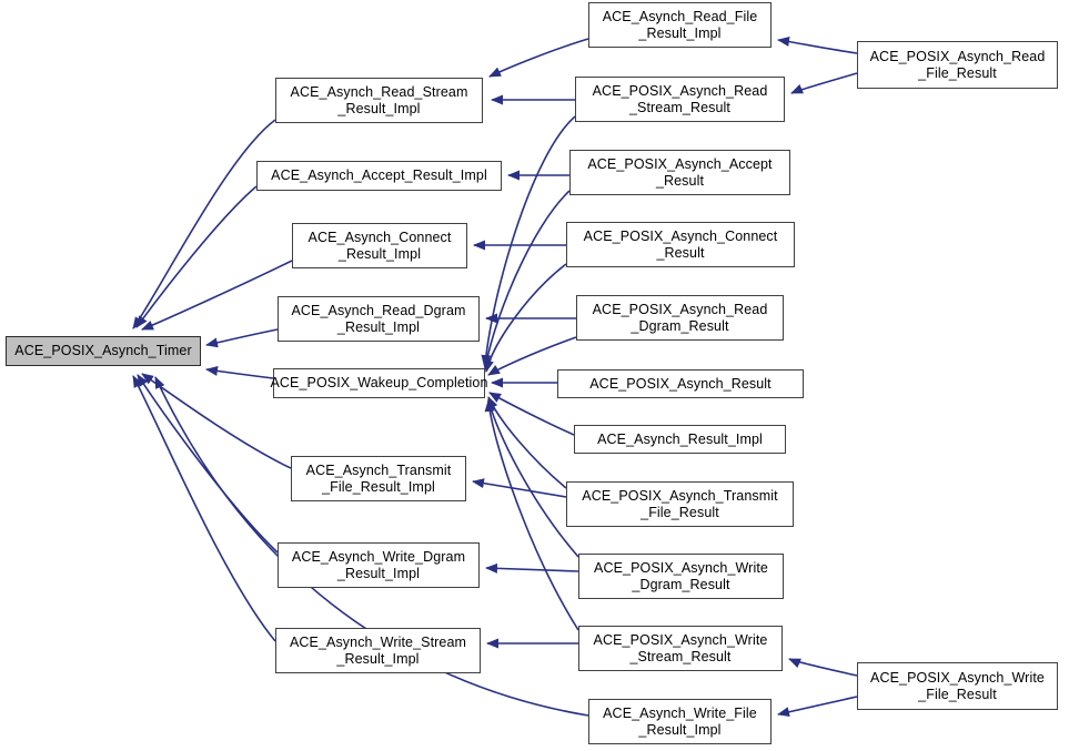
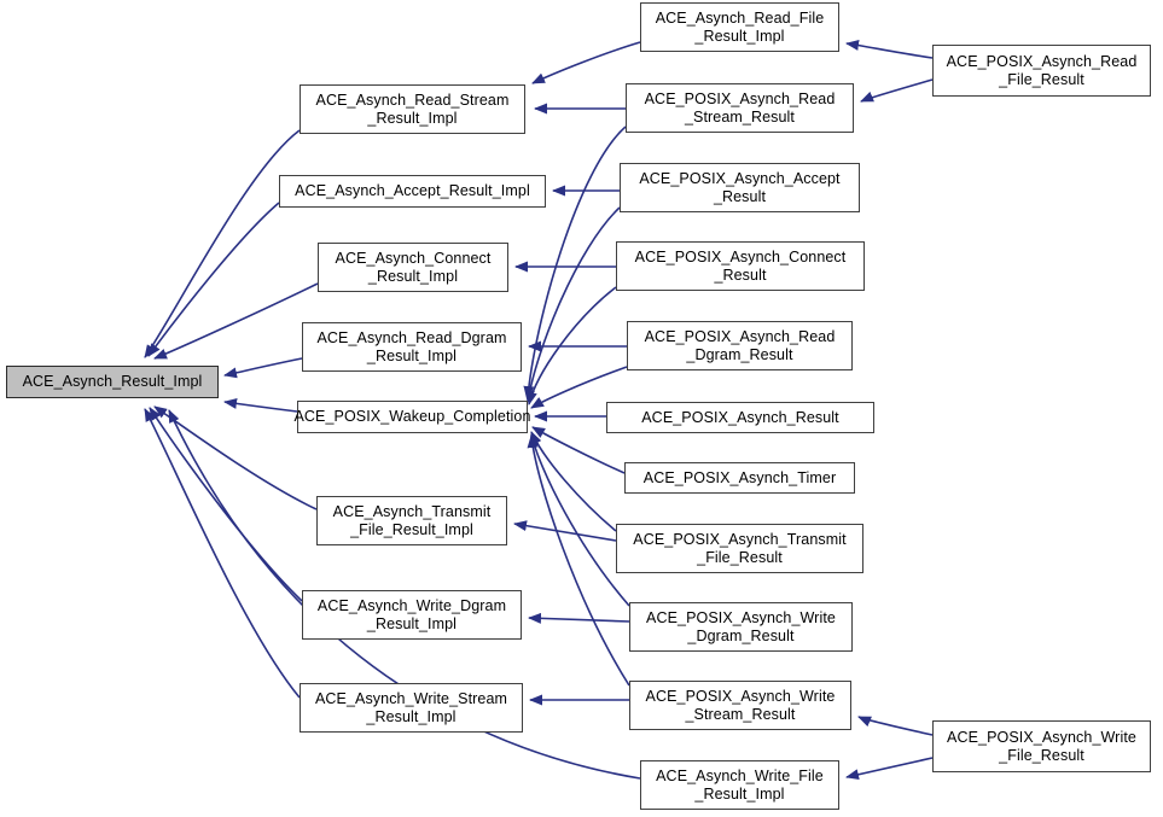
- ACE_POSIX_Asynch_Timer
+ ACE_Asynch_Result_Impl
  ACE_Asynch_Read_Stream
  _Result_Impl
  ACE_Asynch_Accept_Result_Impl
  ACE_Asynch_Connect
  _Result_Impl
  ACE_Asynch_Read_Dgram
  _Result_Impl
  ACE_POSIX_Wakeup_Completion
  ACE_Asynch_Transmit
  _File_Result_Impl
  ACE_Asynch_Write_Dgram
  _Result_Impl
  ACE_Asynch_Write_Stream
  _Result_Impl
  ACE_Asynch_Read_File
  _Result_Impl
  ACE_POSIX_Asynch_Read
  _Stream_Result
  ACE_POSIX_Asynch_Accept
  _Result
  ACE_POSIX_Asynch_Connect
  _Result
  ACE_POSIX_Asynch_Read
  _Dgram_Result
  ACE_POSIX_Asynch_Result
- ACE_Asynch_Result_Impl
+ ACE_POSIX_Asynch_Timer
  ACE_POSIX_Asynch_Transmit
  _File_Result
  ACE_POSIX_Asynch_Write
  _Dgram_Result
  ACE_POSIX_Asynch_Write
  _Stream_Result
  ACE_Asynch_Write_File
  _Result_Impl
  ACE_POSIX_Asynch_Read
  _File_Result
  ACE_POSIX_Asynch_Write
  _File_Result
